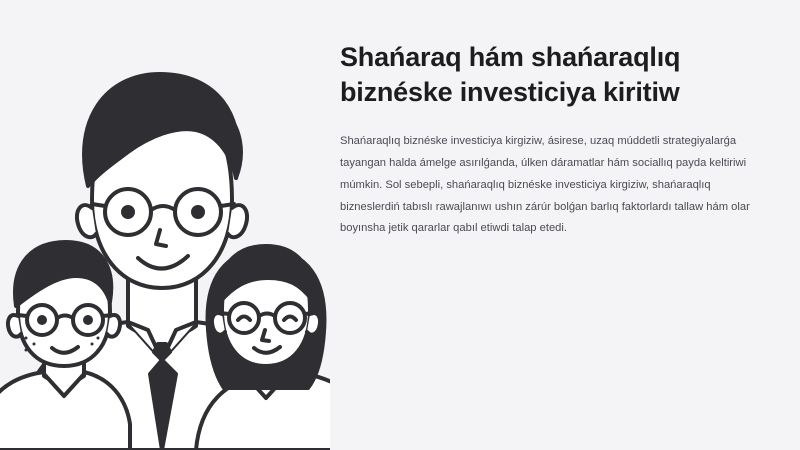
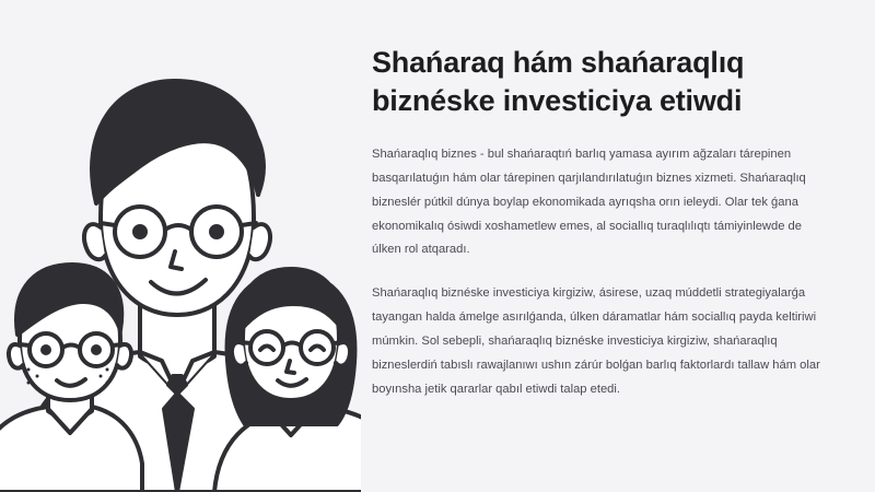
- Shańaraq hám shańaraqlıq biznéske investiciya kiritiw
+ Shańaraq hám shańaraqlıq biznéske investiciya etiwdi
+ Shańaraqlıq biznes - bul shańaraqtıń barlıq yamasa ayırım ağzaları tárepinen basqarılatuǵın hám olar tárepinen qarjılandırılatuǵın biznes xizmeti. Shańaraqlıq bizneslér pútkil dúnya boylap ekonomikada ayrıqsha orın ieleydi. Olar tek ǵana ekonomikalıq ósiwdi xoshametlew emes, al sociallıq turaqlılıqtı támiyinlewde de úlken rol atqaradı.
  Shańaraqlıq biznéske investiciya kirgiziw, ásirese, uzaq múddetli strategiyalarǵa tayangan halda ámelge asırılǵanda, úlken dáramatlar hám sociallıq payda keltiriwi múmkin. Sol sebepli, shańaraqlıq biznéske investiciya kirgiziw, shańaraqlıq bizneslerdiń tabıslı rawajlanıwı ushın zárúr bolǵan barlıq faktorlardı tallaw hám olar boyınsha jetik qararlar qabıl etiwdi talap etedi.
